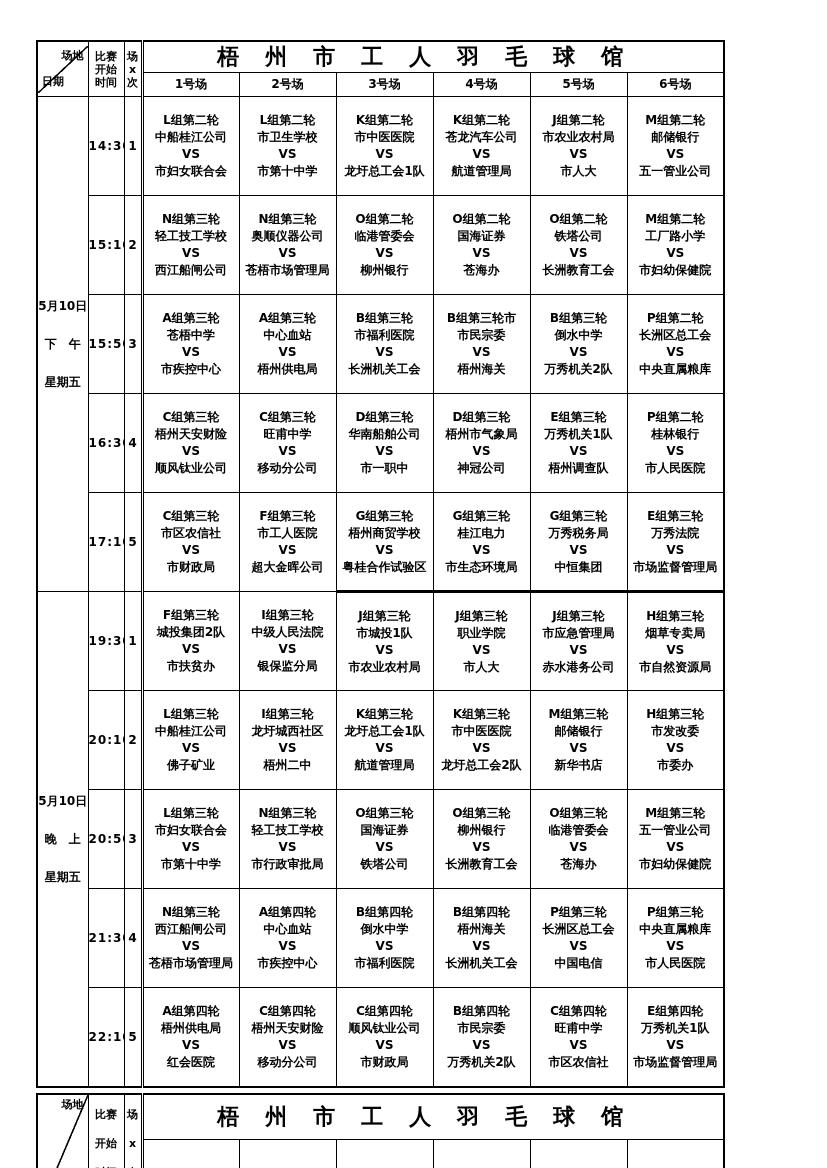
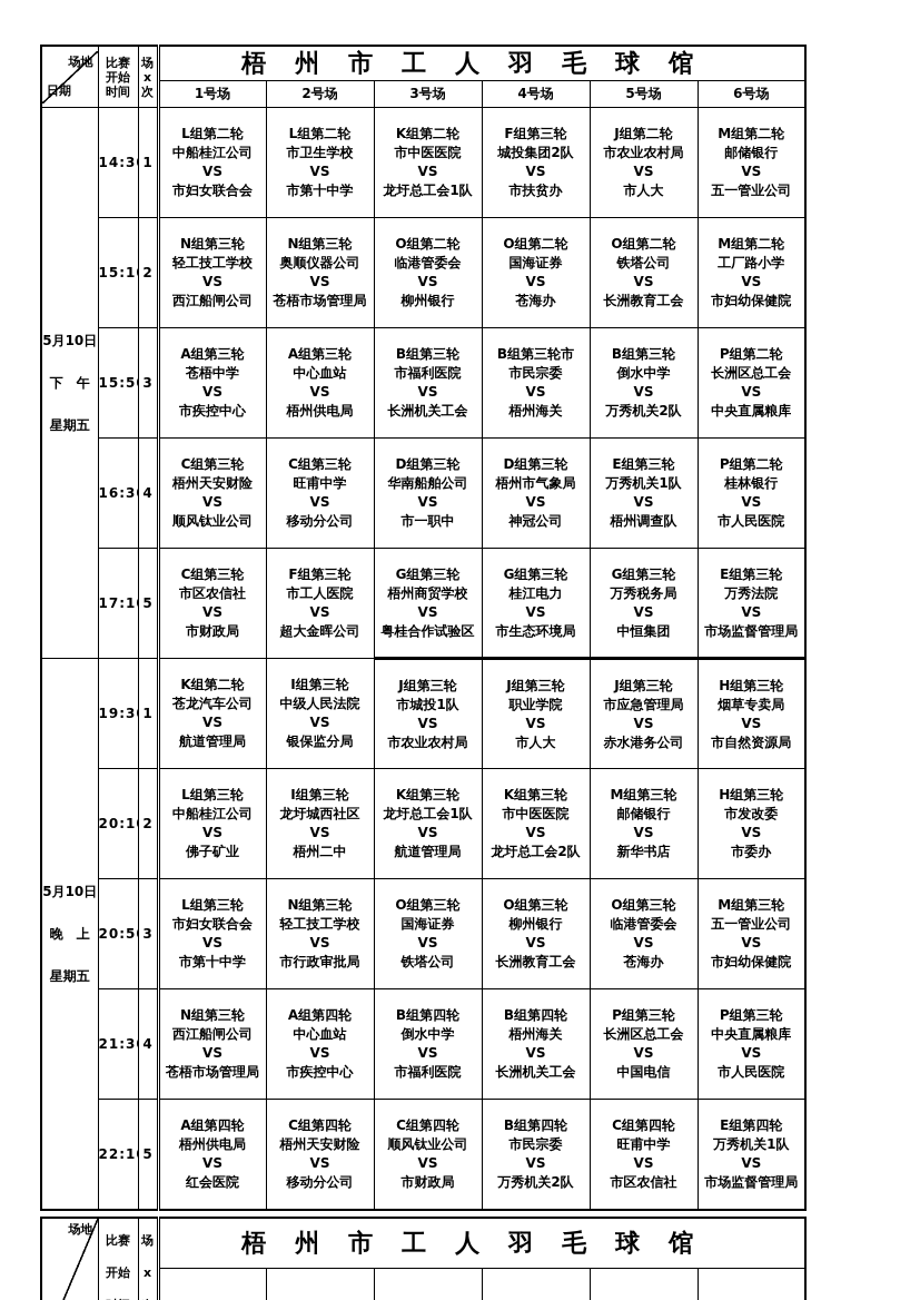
  场地 日期	比赛 开始 时间	场 x 次	梧州市工人羽毛球馆
  1号场	2号场	3号场	4号场	5号场	6号场
- 5月10日 下 午 星期五	14:3	1	L组第二轮 中船桂江公司 VS 市妇女联合会	L组第二轮 市卫生学校 VS 市第十中学	K组第二轮 市中医医院 VS 龙圩总工会1队	K组第二轮 苍龙汽车公司 VS 航道管理局	J组第二轮 市农业农村局 VS 市人大	M组第二轮 邮储银行 VS 五一管业公司
+ 5月10日 下 午 星期五	14:3	1	L组第二轮 中船桂江公司 VS 市妇女联合会	L组第二轮 市卫生学校 VS 市第十中学	K组第二轮 市中医医院 VS 龙圩总工会1队	F组第三轮 城投集团2队 VS 市扶贫办	J组第二轮 市农业农村局 VS 市人大	M组第二轮 邮储银行 VS 五一管业公司
  15:1	2	N组第三轮 轻工技工学校 VS 西江船闸公司	N组第三轮 奥顺仪器公司 VS 苍梧市场管理局	O组第二轮 临港管委会 VS 柳州银行	O组第二轮 国海证券 VS 苍海办	O组第二轮 铁塔公司 VS 长洲教育工会	M组第二轮 工厂路小学 VS 市妇幼保健院
  15:5	3	A组第三轮 苍梧中学 VS 市疾控中心	A组第三轮 中心血站 VS 梧州供电局	B组第三轮 市福利医院 VS 长洲机关工会	B组第三轮市 市民宗委 VS 梧州海关	B组第三轮 倒水中学 VS 万秀机关2队	P组第二轮 长洲区总工会 VS 中央直属粮库
  16:3	4	C组第三轮 梧州天安财险 VS 顺风钛业公司	C组第三轮 旺甫中学 VS 移动分公司	D组第三轮 华南船舶公司 VS 市一职中	D组第三轮 梧州市气象局 VS 神冠公司	E组第三轮 万秀机关1队 VS 梧州调查队	P组第二轮 桂林银行 VS 市人民医院
  17:1	5	C组第三轮 市区农信社 VS 市财政局	F组第三轮 市工人医院 VS 超大金晖公司	G组第三轮 梧州商贸学校 VS 粤桂合作试验区	G组第三轮 桂江电力 VS 市生态环境局	G组第三轮 万秀税务局 VS 中恒集团	E组第三轮 万秀法院 VS 市场监督管理局
- 5月10日 晚 上 星期五	19:3	1	F组第三轮 城投集团2队 VS 市扶贫办	I组第三轮 中级人民法院 VS 银保监分局	J组第三轮 市城投1队 VS 市农业农村局	J组第三轮 职业学院 VS 市人大	J组第三轮 市应急管理局 VS 赤水港务公司	H组第三轮 烟草专卖局 VS 市自然资源局
+ 5月10日 晚 上 星期五	19:3	1	K组第二轮 苍龙汽车公司 VS 航道管理局	I组第三轮 中级人民法院 VS 银保监分局	J组第三轮 市城投1队 VS 市农业农村局	J组第三轮 职业学院 VS 市人大	J组第三轮 市应急管理局 VS 赤水港务公司	H组第三轮 烟草专卖局 VS 市自然资源局
  20:1	2	L组第三轮 中船桂江公司 VS 佛子矿业	I组第三轮 龙圩城西社区 VS 梧州二中	K组第三轮 龙圩总工会1队 VS 航道管理局	K组第三轮 市中医医院 VS 龙圩总工会2队	M组第三轮 邮储银行 VS 新华书店	H组第三轮 市发改委 VS 市委办
  20:5	3	L组第三轮 市妇女联合会 VS 市第十中学	N组第三轮 轻工技工学校 VS 市行政审批局	O组第三轮 国海证券 VS 铁塔公司	O组第三轮 柳州银行 VS 长洲教育工会	O组第三轮 临港管委会 VS 苍海办	M组第三轮 五一管业公司 VS 市妇幼保健院
  21:3	4	N组第三轮 西江船闸公司 VS 苍梧市场管理局	A组第四轮 中心血站 VS 市疾控中心	B组第四轮 倒水中学 VS 市福利医院	B组第四轮 梧州海关 VS 长洲机关工会	P组第三轮 长洲区总工会 VS 中国电信	P组第三轮 中央直属粮库 VS 市人民医院
  22:1	5	A组第四轮 梧州供电局 VS 红会医院	C组第四轮 梧州天安财险 VS 移动分公司	C组第四轮 顺风钛业公司 VS 市财政局	B组第四轮 市民宗委 VS 万秀机关2队	C组第四轮 旺甫中学 VS 市区农信社	E组第四轮 万秀机关1队 VS 市场监督管理局
  场地	比赛 开始	场 x	梧州市工人羽毛球馆
